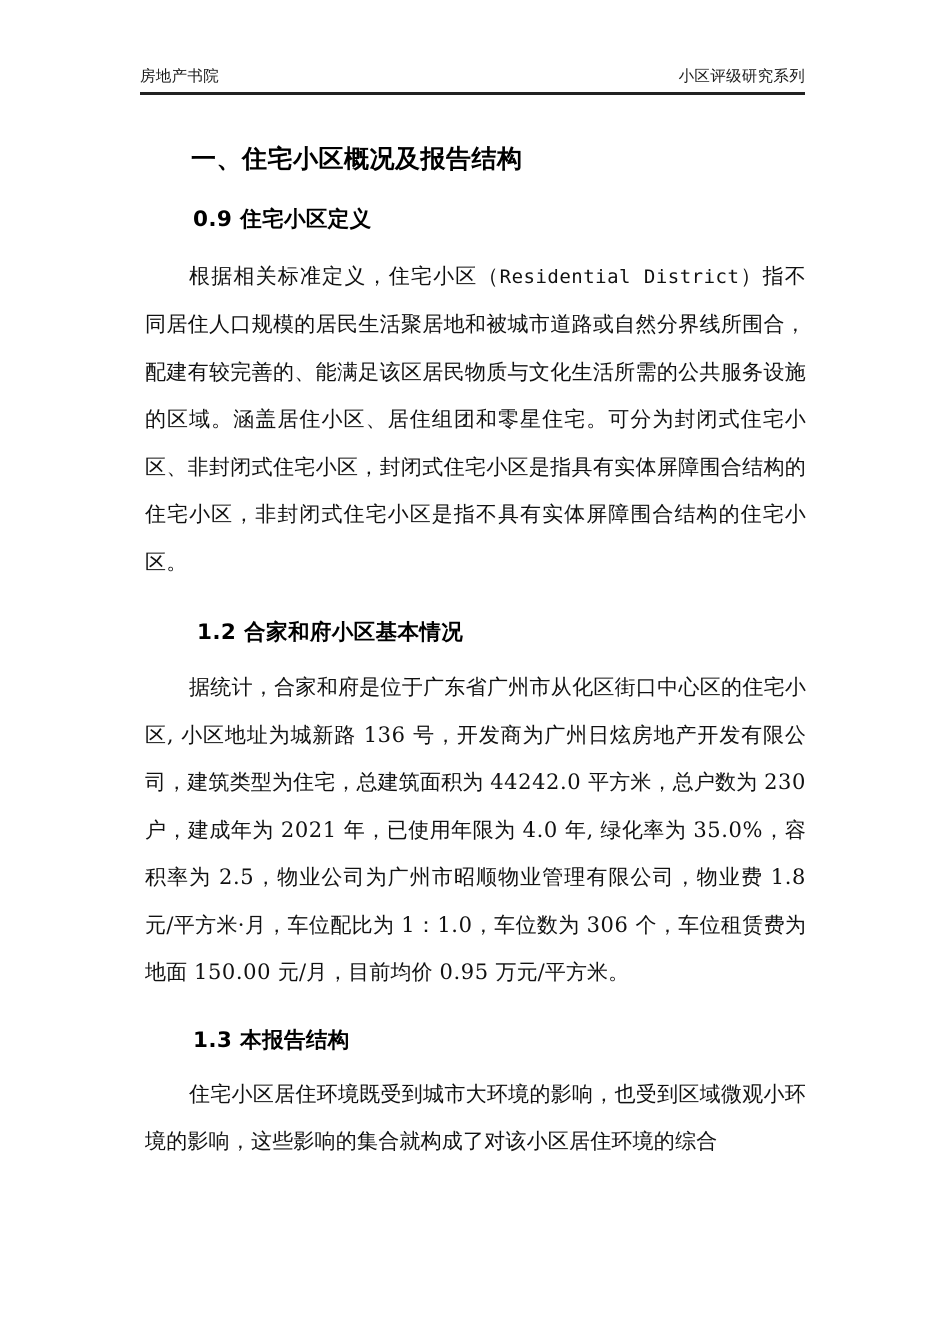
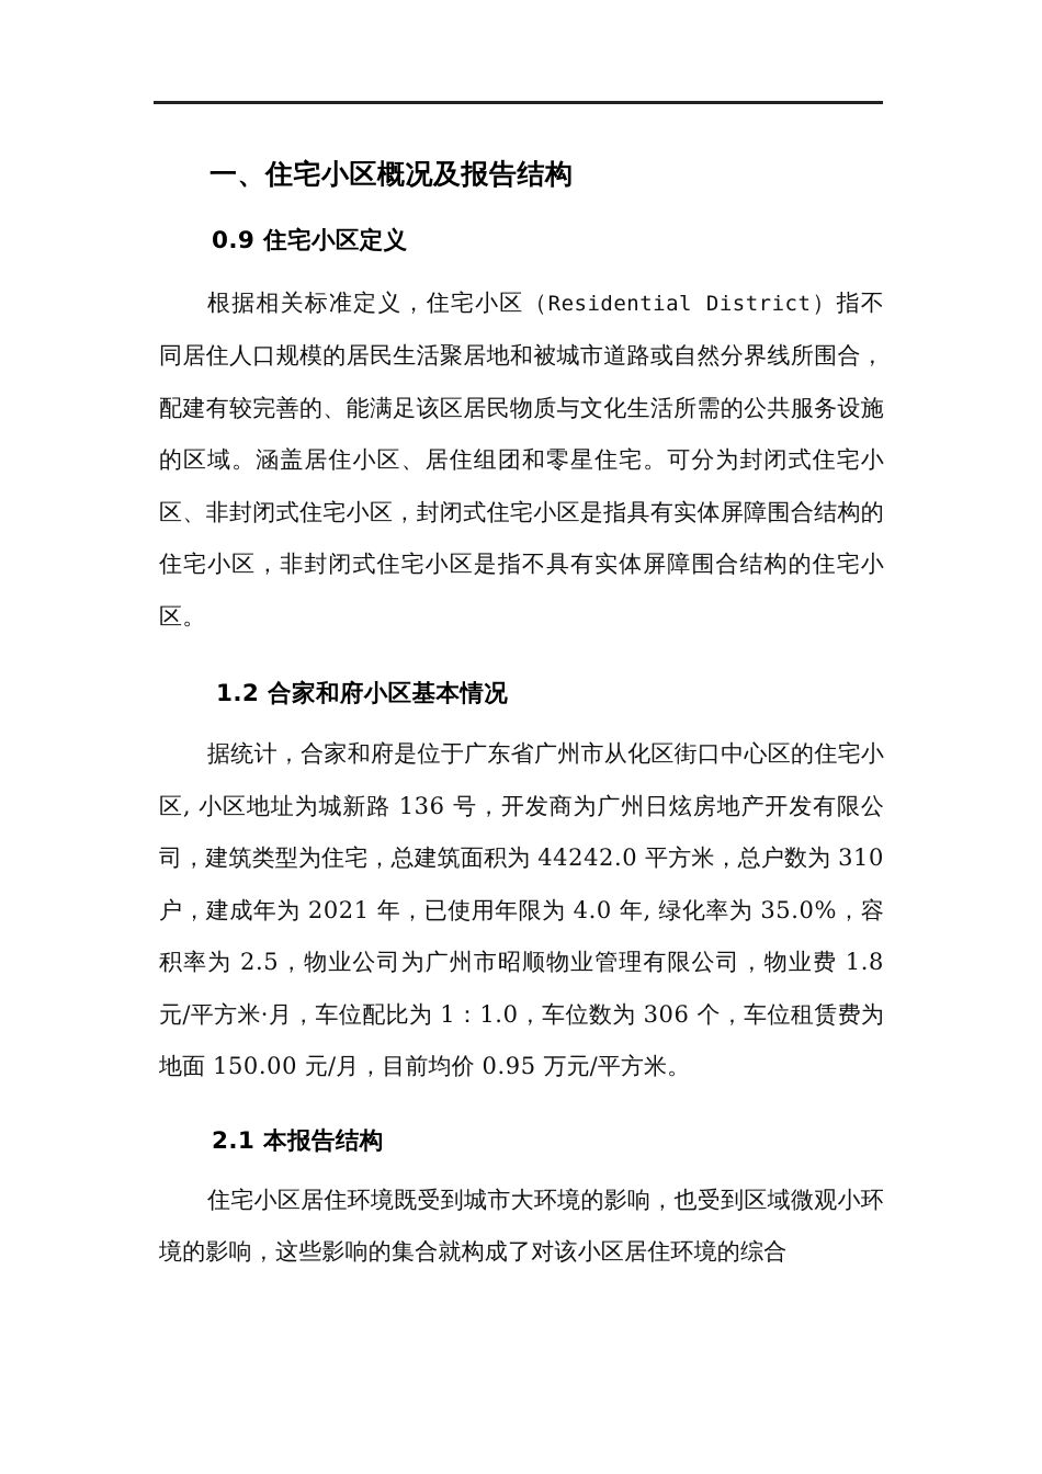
- 房地产书院
- 小区评级研究系列
  一、住宅小区概况及报告结构
  0.9 住宅小区定义
  根据相关标准定义，住宅小区（Residential District）指不同居住人口规模的居民生活聚居地和被城市道路或自然分界线所围合，配建有较完善的、能满足该区居民物质与文化生活所需的公共服务设施的区域。涵盖居住小区、居住组团和零星住宅。可分为封闭式住宅小区、非封闭式住宅小区，封闭式住宅小区是指具有实体屏障围合结构的住宅小区，非封闭式住宅小区是指不具有实体屏障围合结构的住宅小区。
  1.2 合家和府小区基本情况
- 据统计，合家和府是位于广东省广州市从化区街口中心区的住宅小区, 小区地址为城新路 136 号，开发商为广州日炫房地产开发有限公司，建筑类型为住宅，总建筑面积为 44242.0 平方米，总户数为 230 户，建成年为 2021 年，已使用年限为 4.0 年, 绿化率为 35.0%，容积率为 2.5，物业公司为广州市昭顺物业管理有限公司，物业费 1.8 元/平方米·月，车位配比为 1：1.0，车位数为 306 个，车位租赁费为地面 150.00 元/月，目前均价 0.95 万元/平方米。
+ 据统计，合家和府是位于广东省广州市从化区街口中心区的住宅小区, 小区地址为城新路 136 号，开发商为广州日炫房地产开发有限公司，建筑类型为住宅，总建筑面积为 44242.0 平方米，总户数为 310 户，建成年为 2021 年，已使用年限为 4.0 年, 绿化率为 35.0%，容积率为 2.5，物业公司为广州市昭顺物业管理有限公司，物业费 1.8 元/平方米·月，车位配比为 1：1.0，车位数为 306 个，车位租赁费为地面 150.00 元/月，目前均价 0.95 万元/平方米。
- 1.3 本报告结构
+ 2.1 本报告结构
  住宅小区居住环境既受到城市大环境的影响，也受到区域微观小环境的影响，这些影响的集合就构成了对该小区居住环境的综合
